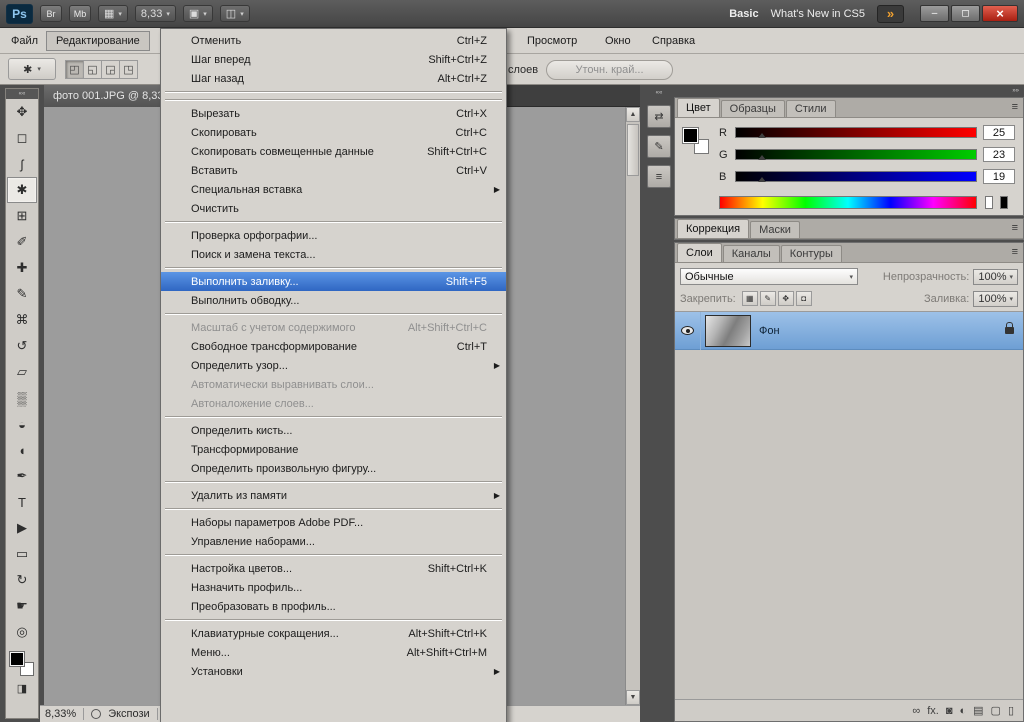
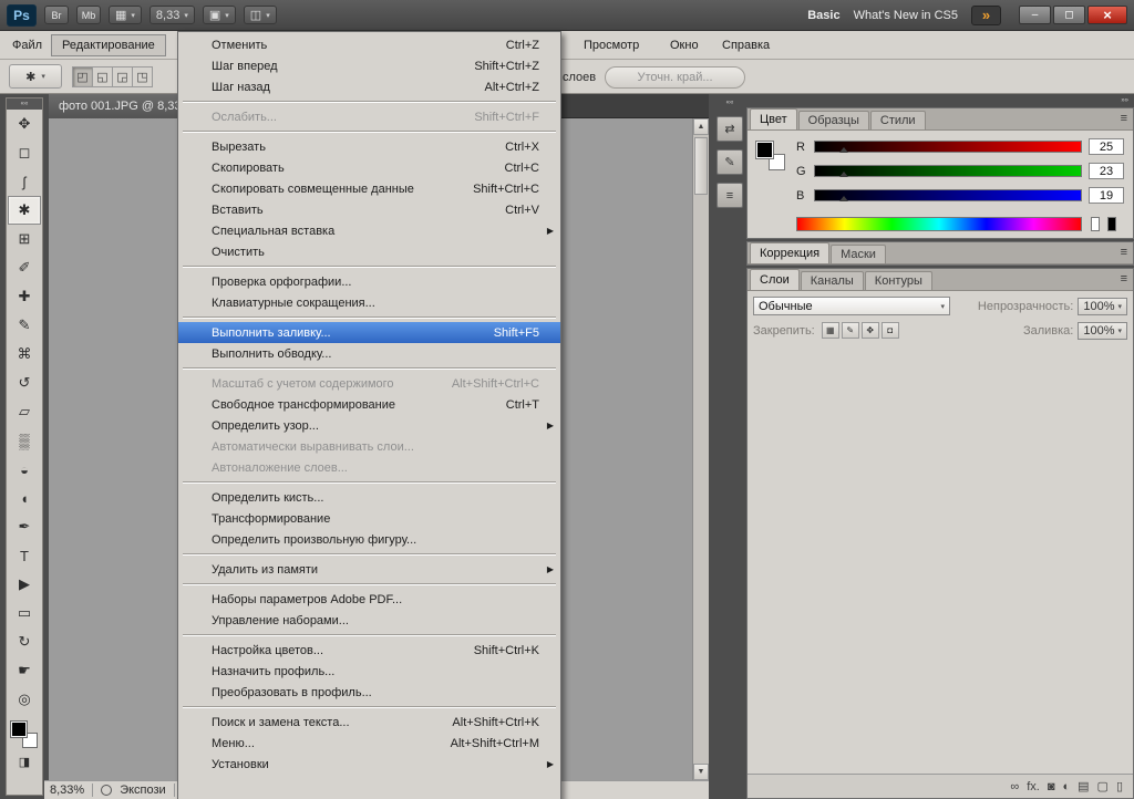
  Ps
  Br
  Mb
  ▦
  8,33
  ▣
  ◫
  Basic
  What's New in CS5
  »
  –
  ◻
  ×
  Файл
  Редактирование
  Просмотр
  Окно
  Справка
  ✱
  ◰
  ◱
  ◲
  ◳
  слоев
  Уточн. край...
  ✥
  ◻
  ʃ
  ✱
  ⊞
  ✐
  ✚
  ✎
  ⌘
  ↺
  ▱
  ▒
  ◒
  ◖
  ✒
  T
  ▶
  ▭
  ↻
  ☛
  ◎
  ◨
  фото 001.JPG @ 8,3
  8,33%
  Экспози
  ⇄
  ✎
  ≡
  Цвет
  Образцы
  Стили
  ≡
  R
  25
  G
  23
  B
  19
  Коррекция
  Маски
  ≡
  Слои
  Каналы
  Контуры
  ≡
  Обычные
  Непрозрачность:
  100%
  Закрепить:
  ▦
  ✎
  ✥
  ◘
  Заливка:
  100%
- Фон
  ∞
  fx.
  ◙
  ◐
  ▤
  ▢
  ▯
  Отменить
  Ctrl+Z
  Шаг вперед
  Shift+Ctrl+Z
  Шаг назад
  Alt+Ctrl+Z
+ Ослабить...
+ Shift+Ctrl+F
  Вырезать
  Ctrl+X
  Скопировать
  Ctrl+C
  Скопировать совмещенные данные
  Shift+Ctrl+C
  Вставить
  Ctrl+V
  Специальная вставка
  ▶
  Очистить
  Проверка орфографии...
- Поиск и замена текста...
+ Клавиатурные сокращения...
  Выполнить заливку...
  Shift+F5
  Выполнить обводку...
  Масштаб с учетом содержимого
  Alt+Shift+Ctrl+C
  Свободное трансформирование
  Ctrl+T
  Определить узор...
  ▶
  Автоматически выравнивать слои...
  Автоналожение слоев...
  Определить кисть...
  Трансформирование
  Определить произвольную фигуру...
  Удалить из памяти
  ▶
  Наборы параметров Adobe PDF...
  Управление наборами...
  Настройка цветов...
  Shift+Ctrl+K
  Назначить профиль...
  Преобразовать в профиль...
- Клавиатурные сокращения...
+ Поиск и замена текста...
  Alt+Shift+Ctrl+K
  Меню...
  Alt+Shift+Ctrl+M
  Установки
  ▶
